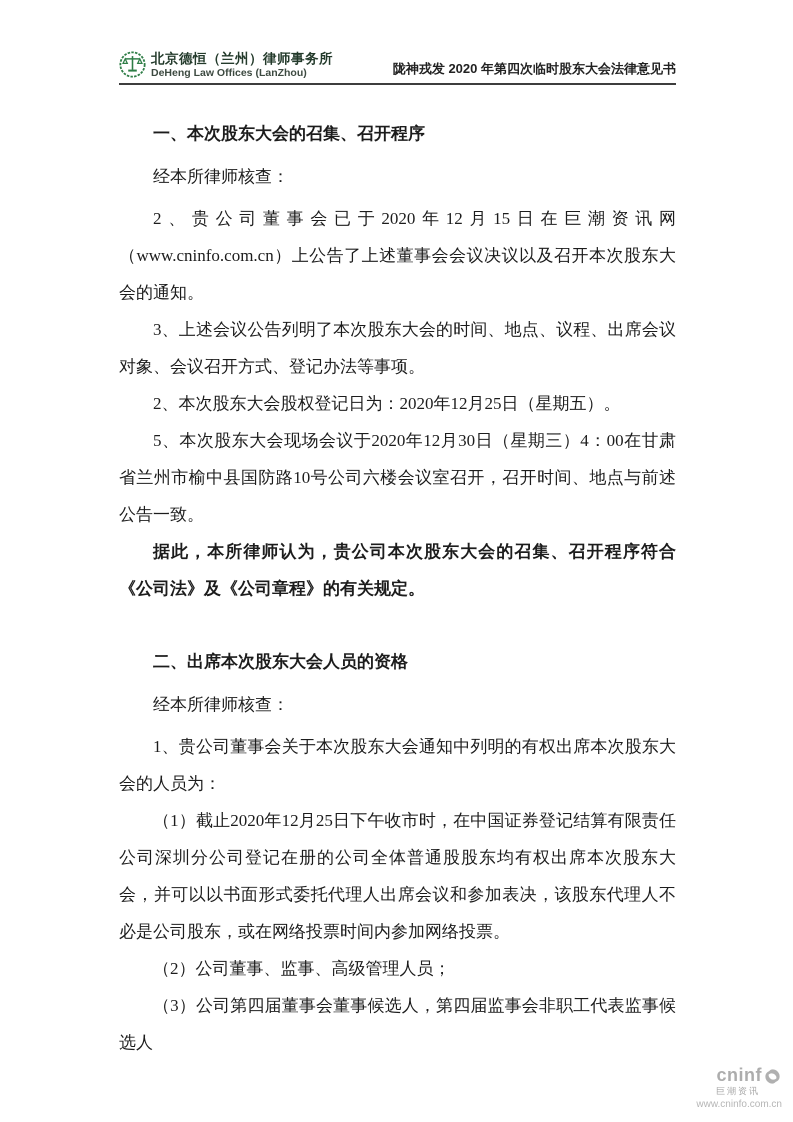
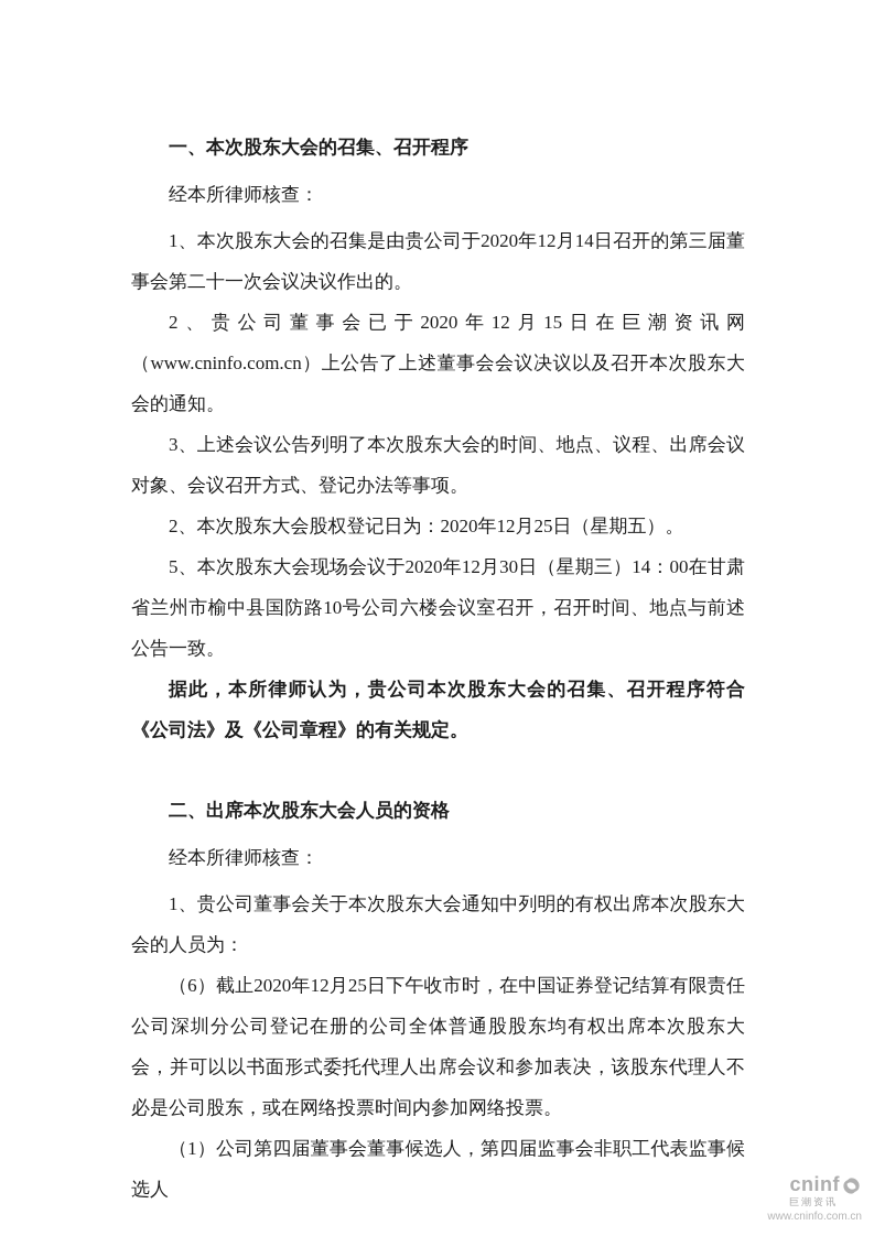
- 北京德恒（兰州）律师事务所
- DeHeng Law Offices (LanZhou)
- 陇神戎发 2020 年第四次临时股东大会法律意见书
  一、本次股东大会的召集、召开程序
  经本所律师核查：
+ 1、本次股东大会的召集是由贵公司于2020年12月14日召开的第三届董事会第二十一次会议决议作出的。
  2、贵公司董事会已于2020年12月15日在巨潮资讯网（www.cninfo.com.cn）上公告了上述董事会会议决议以及召开本次股东大会的通知。
  3、上述会议公告列明了本次股东大会的时间、地点、议程、出席会议对象、会议召开方式、登记办法等事项。
  2、本次股东大会股权登记日为：2020年12月25日（星期五）。
- 5、本次股东大会现场会议于2020年12月30日（星期三）4：00在甘肃省兰州市榆中县国防路10号公司六楼会议室召开，召开时间、地点与前述公告一致。
+ 5、本次股东大会现场会议于2020年12月30日（星期三）14：00在甘肃省兰州市榆中县国防路10号公司六楼会议室召开，召开时间、地点与前述公告一致。
  据此，本所律师认为，贵公司本次股东大会的召集、召开程序符合《公司法》及《公司章程》的有关规定。
  二、出席本次股东大会人员的资格
  经本所律师核查：
  1、贵公司董事会关于本次股东大会通知中列明的有权出席本次股东大会的人员为：
- （1）截止2020年12月25日下午收市时，在中国证券登记结算有限责任公司深圳分公司登记在册的公司全体普通股股东均有权出席本次股东大会，并可以以书面形式委托代理人出席会议和参加表决，该股东代理人不必是公司股东，或在网络投票时间内参加网络投票。
+ （6）截止2020年12月25日下午收市时，在中国证券登记结算有限责任公司深圳分公司登记在册的公司全体普通股股东均有权出席本次股东大会，并可以以书面形式委托代理人出席会议和参加表决，该股东代理人不必是公司股东，或在网络投票时间内参加网络投票。
- （2）公司董事、监事、高级管理人员；
- （3）公司第四届董事会董事候选人，第四届监事会非职工代表监事候选人
+ （1）公司第四届董事会董事候选人，第四届监事会非职工代表监事候选人
  cninf
  巨潮资讯
  www.cninfo.com.cn
